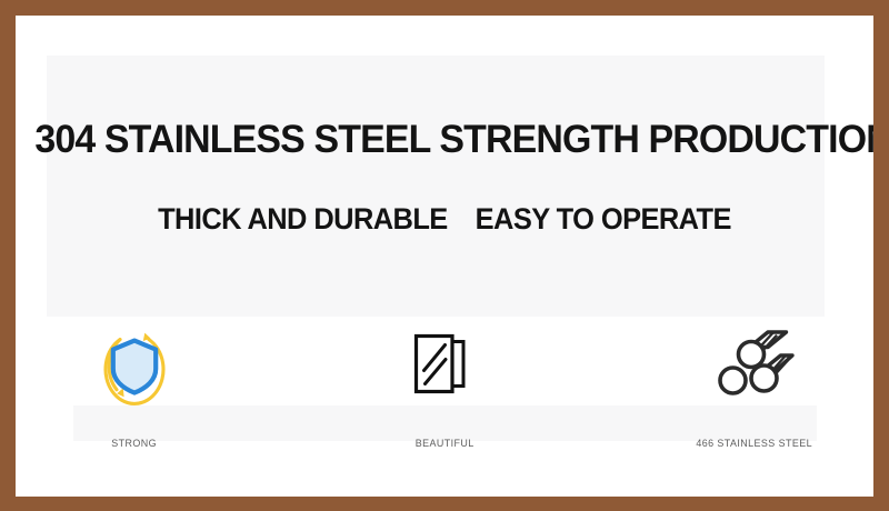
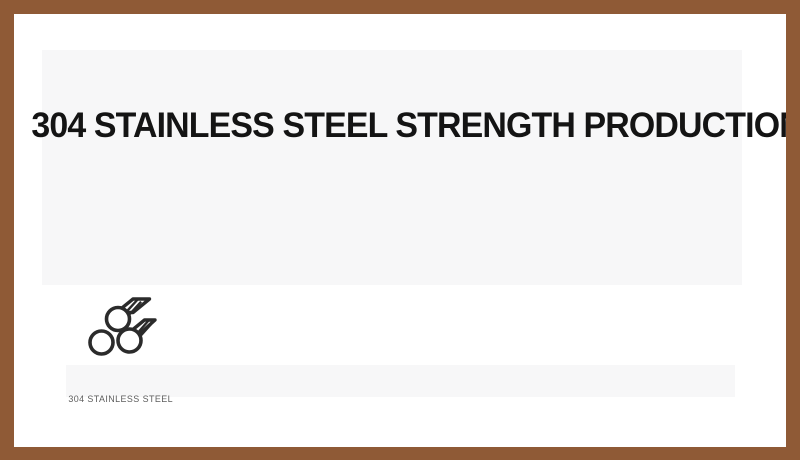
  304 STAINLESS STEEL STRENGTH PRODUCTIO
- THICK AND DURABLE EASY TO OPERATE
- STRONG
- BEAUTIFUL
- 466 STAINLESS STEEL
+ 304 STAINLESS STEEL
